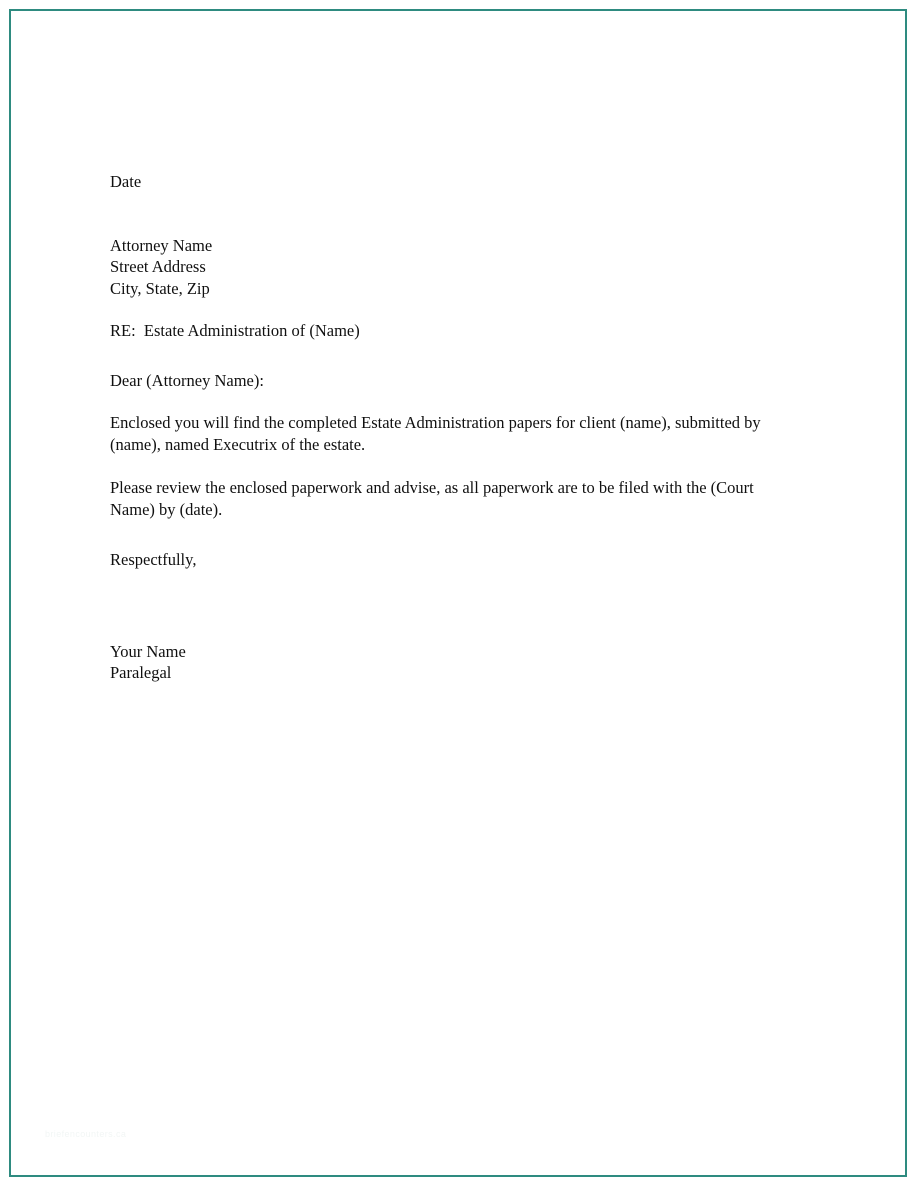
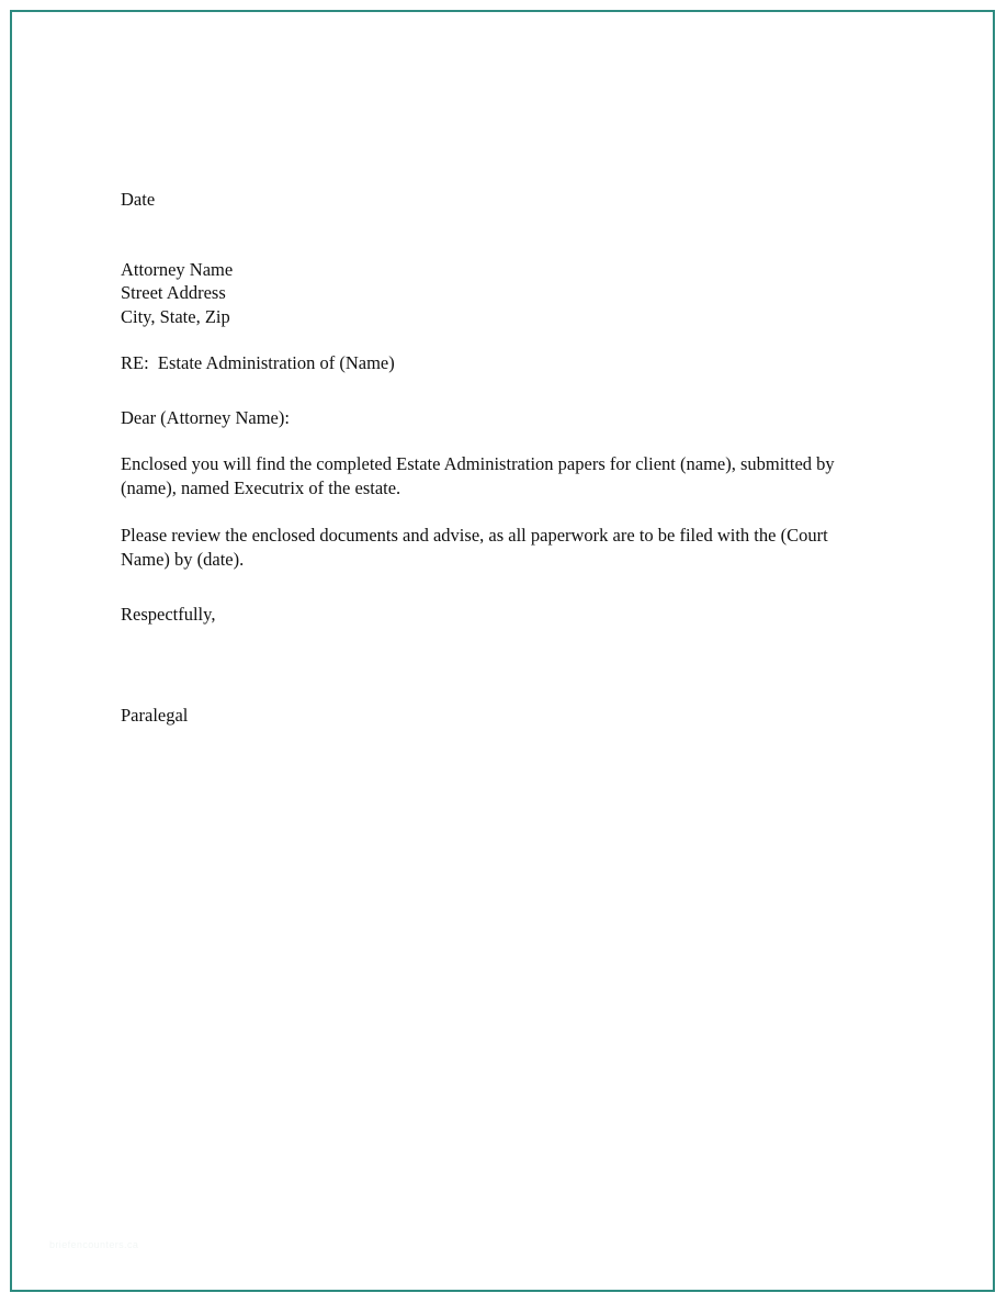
  Date
  Attorney Name
  Street Address
  City, State, Zip
  RE: Estate Administration of (Name)
  Dear (Attorney Name):
  Enclosed you will find the completed Estate Administration papers for client (name), submitted by (name), named Executrix of the estate.
- Please review the enclosed paperwork and advise, as all paperwork are to be filed with the (Court Name) by (date).
+ Please review the enclosed documents and advise, as all paperwork are to be filed with the (Court Name) by (date).
  Respectfully,
- Your Name
  Paralegal
